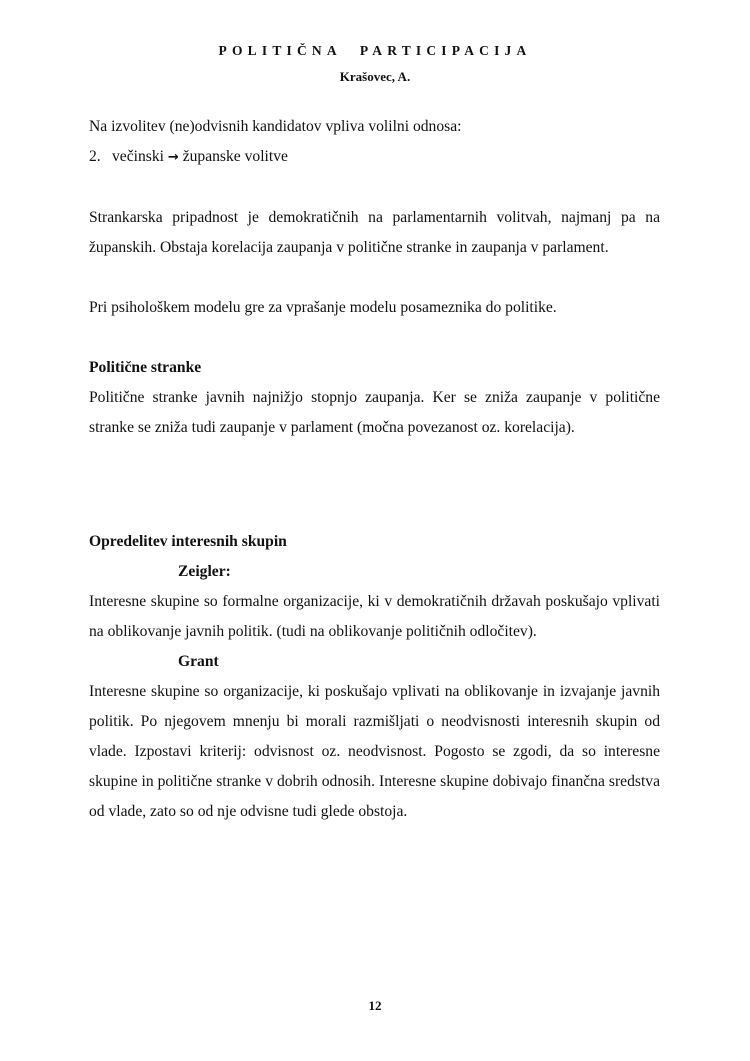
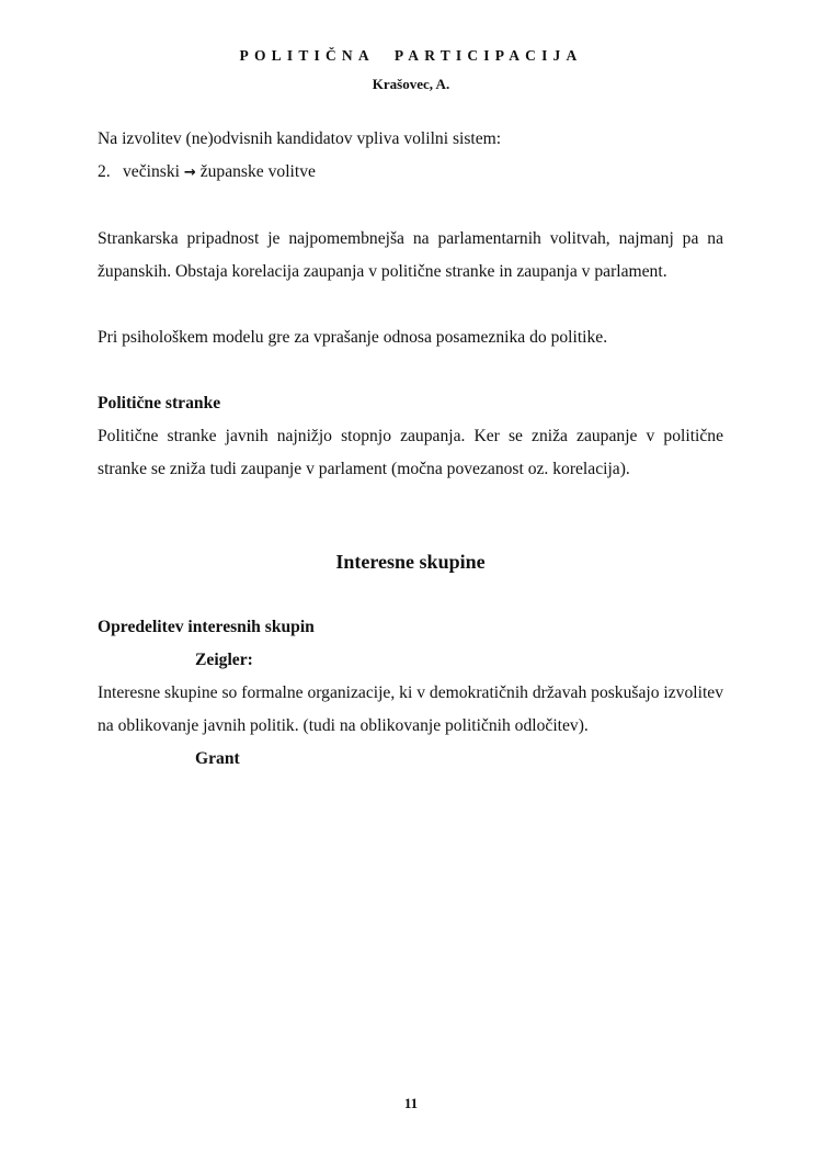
  POLITIČNA PARTICIPACIJA
  Krašovec, A.
- Na izvolitev (ne)odvisnih kandidatov vpliva volilni odnosa:
+ Na izvolitev (ne)odvisnih kandidatov vpliva volilni sistem:
  2.
  večinski → županske volitve
- Strankarska pripadnost je demokratičnih na parlamentarnih volitvah, najmanj pa na županskih. Obstaja korelacija zaupanja v politične stranke in zaupanja v parlament.
+ Strankarska pripadnost je najpomembnejša na parlamentarnih volitvah, najmanj pa na županskih. Obstaja korelacija zaupanja v politične stranke in zaupanja v parlament.
- Pri psihološkem modelu gre za vprašanje modelu posameznika do politike.
+ Pri psihološkem modelu gre za vprašanje odnosa posameznika do politike.
  Politične stranke
  Politične stranke javnih najnižjo stopnjo zaupanja. Ker se zniža zaupanje v politične stranke se zniža tudi zaupanje v parlament (močna povezanost oz. korelacija).
+ Interesne skupine
  Opredelitev interesnih skupin
  Zeigler:
- Interesne skupine so formalne organizacije, ki v demokratičnih državah poskušajo vplivati na oblikovanje javnih politik. (tudi na oblikovanje političnih odločitev).
+ Interesne skupine so formalne organizacije, ki v demokratičnih državah poskušajo izvolitev na oblikovanje javnih politik. (tudi na oblikovanje političnih odločitev).
  Grant
- Interesne skupine so organizacije, ki poskušajo vplivati na oblikovanje in izvajanje javnih politik. Po njegovem mnenju bi morali razmišljati o neodvisnosti interesnih skupin od vlade. Izpostavi kriterij: odvisnost oz. neodvisnost. Pogosto se zgodi, da so interesne skupine in politične stranke v dobrih odnosih. Interesne skupine dobivajo finančna sredstva od vlade, zato so od nje odvisne tudi glede obstoja.
- 12
+ 11
